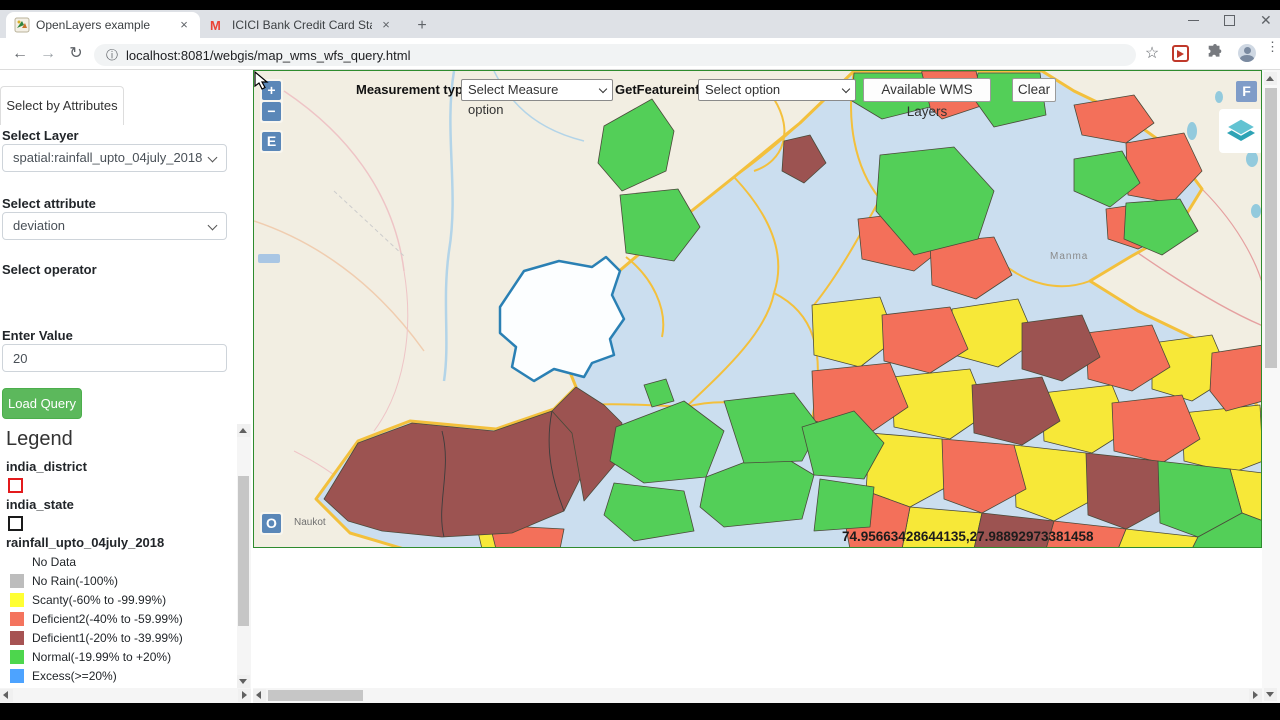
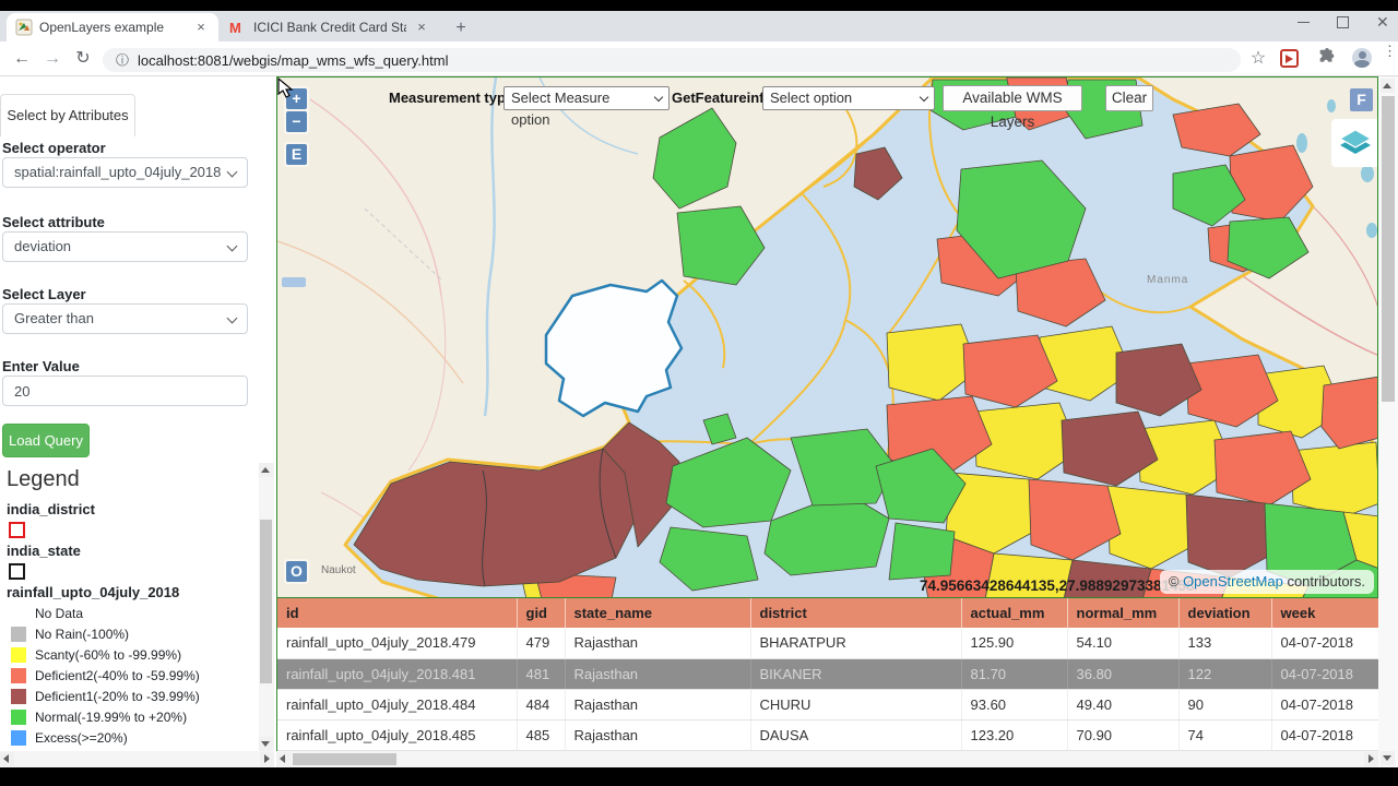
  OpenLayers example
  ×
  M
  ICICI Bank Credit Card St
  ×
  +
  ✕
  ←
  →
  ↻
  ⓘ
  localhost:8081/webgis/map_wms_wfs_query.html
  ☆
  ⋮
  Select by Attributes
- Select Layer
+ Select operator
  spatial:rainfall_upto_04july_2018
  Select attribute
  deviation
- Select operator
+ Select Layer
+ Greater than
  Enter Value
  20
  Load Query
  Legend
  india_district
  india_state
  rainfall_upto_04july_2018
  No Data
  No Rain(-100%)
  Scanty(-60% to -99.99%)
  Deficient2(-40% to -59.99%)
  Deficient1(-20% to -39.99%)
  Normal(-19.99% to +20%)
  Excess(>=20%)
  Measurement typ
  Select Measure option
  GetFeaturein
  Select option
  Available WMS Layers
  Clear
  +
  −
  E
  O
  F
  Naukot
  Manma
  74.95663428644135,27.98892973381458
+ © OpenStreetMap contributors.
+ id	gid	state_name	district	actual_mm	normal_mm	deviation	week
+ rainfall_upto_04july_2018.479	479	Rajasthan	BHARATPUR	125.90	54.10	133	04-07-2018
+ rainfall_upto_04july_2018.481	481	Rajasthan	BIKANER	81.70	36.80	122	04-07-2018
+ rainfall_upto_04july_2018.484	484	Rajasthan	CHURU	93.60	49.40	90	04-07-2018
+ rainfall_upto_04july_2018.485	485	Rajasthan	DAUSA	123.20	70.90	74	04-07-2018
